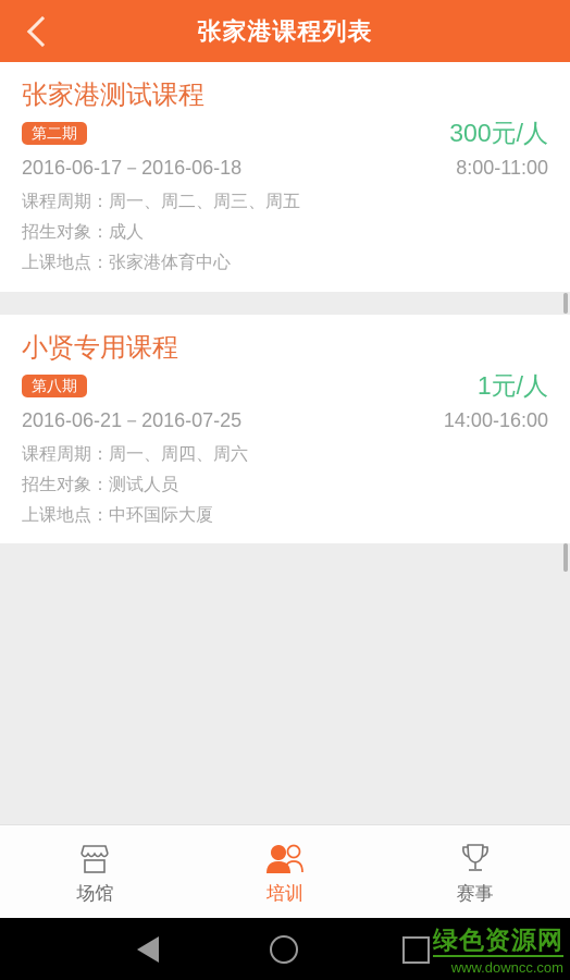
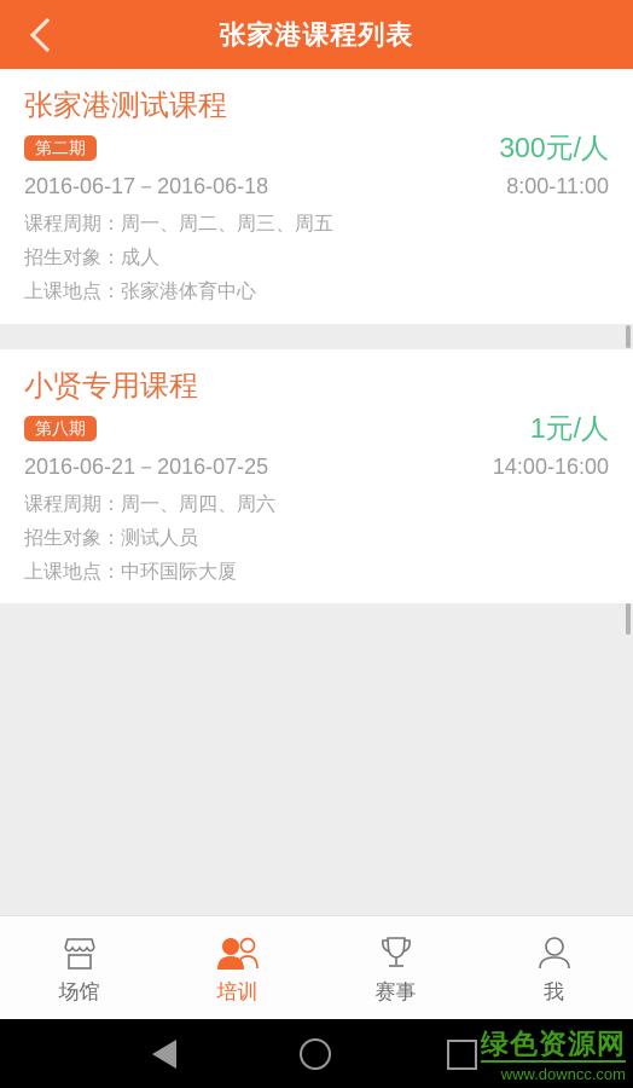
  张家港课程列表
  张家港测试课程
  第二期
  300元/人
  2016-06-17－2016-06-18
  8:00-11:00
  课程周期：周一、周二、周三、周五
  招生对象：成人
  上课地点：张家港体育中心
  小贤专用课程
  第八期
  1元/人
  2016-06-21－2016-07-25
  14:00-16:00
  课程周期：周一、周四、周六
  招生对象：测试人员
  上课地点：中环国际大厦
  场馆
  培训
  赛事
+ 我
  绿色资源网
  www.downcc.com
